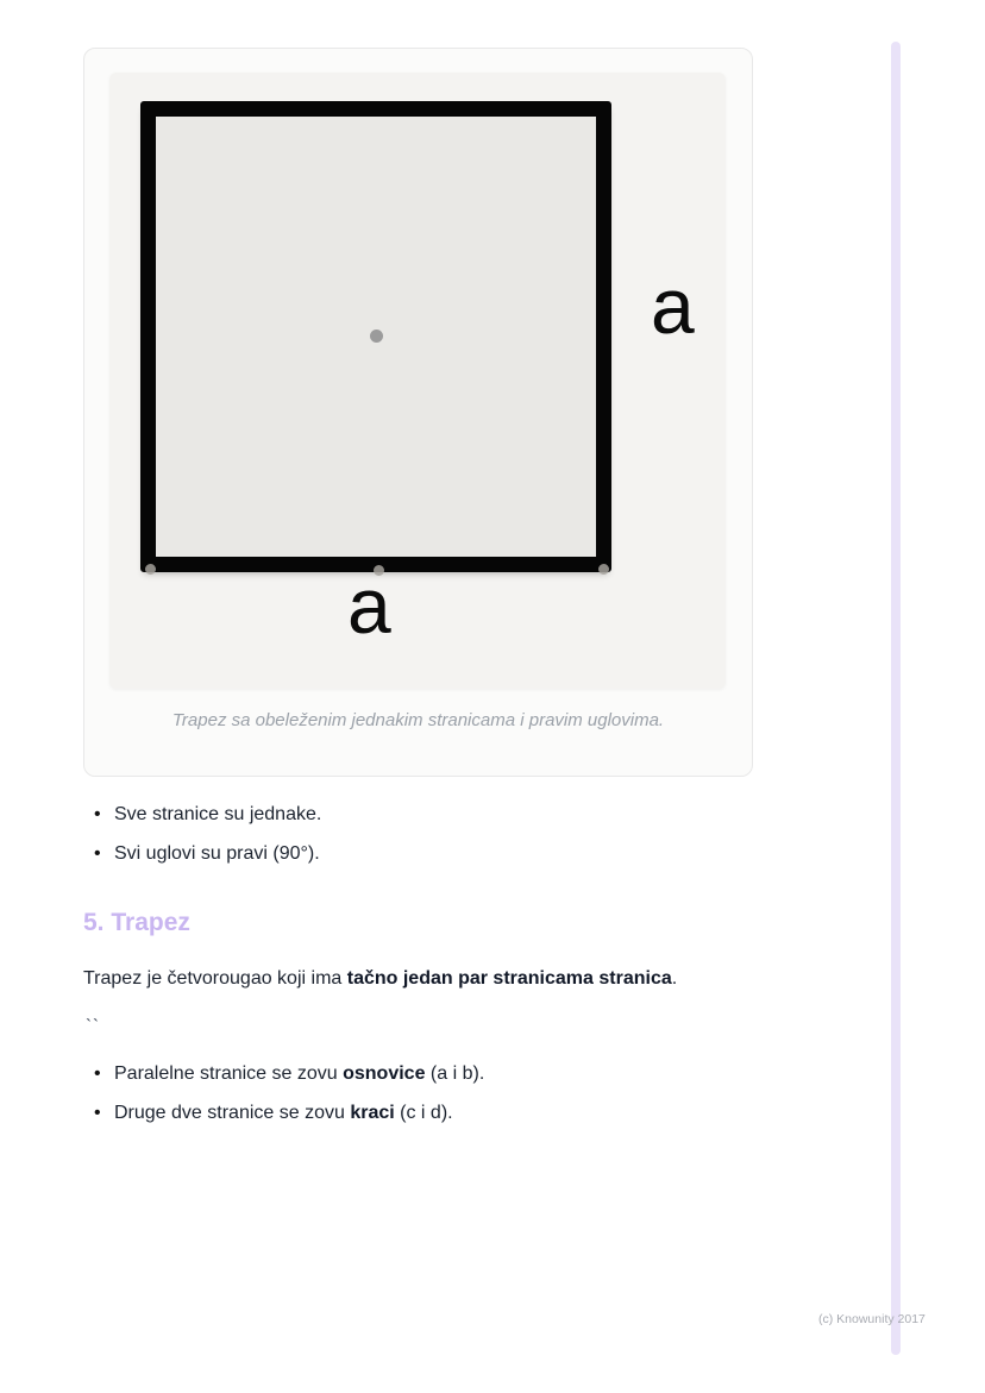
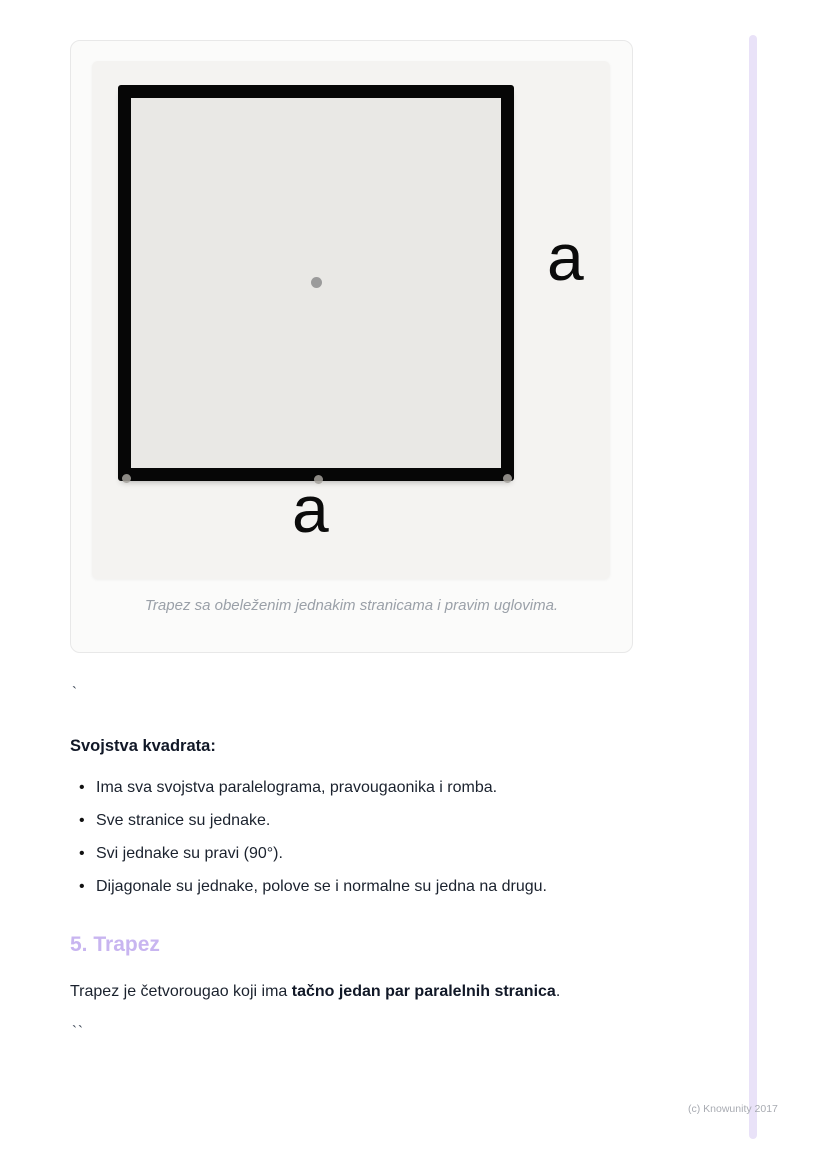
  a
  a
  Trapez sa obeleženim jednakim stranicama i pravim uglovima.
+ `
+ Svojstva kvadrata:
+ Ima sva svojstva paralelograma, pravougaonika i romba.
  Sve stranice su jednake.
- Svi uglovi su pravi (90°).
+ Svi jednake su pravi (90°).
+ Dijagonale su jednake, polove se i normalne su jedna na drugu.
  5. Trapez
- Trapez je četvorougao koji ima tačno jedan par stranicama stranica.
+ Trapez je četvorougao koji ima tačno jedan par paralelnih stranica.
  ``
- Paralelne stranice se zovu osnovice (a i b).
- Druge dve stranice se zovu kraci (c i d).
  (c) Knowunity 2017
